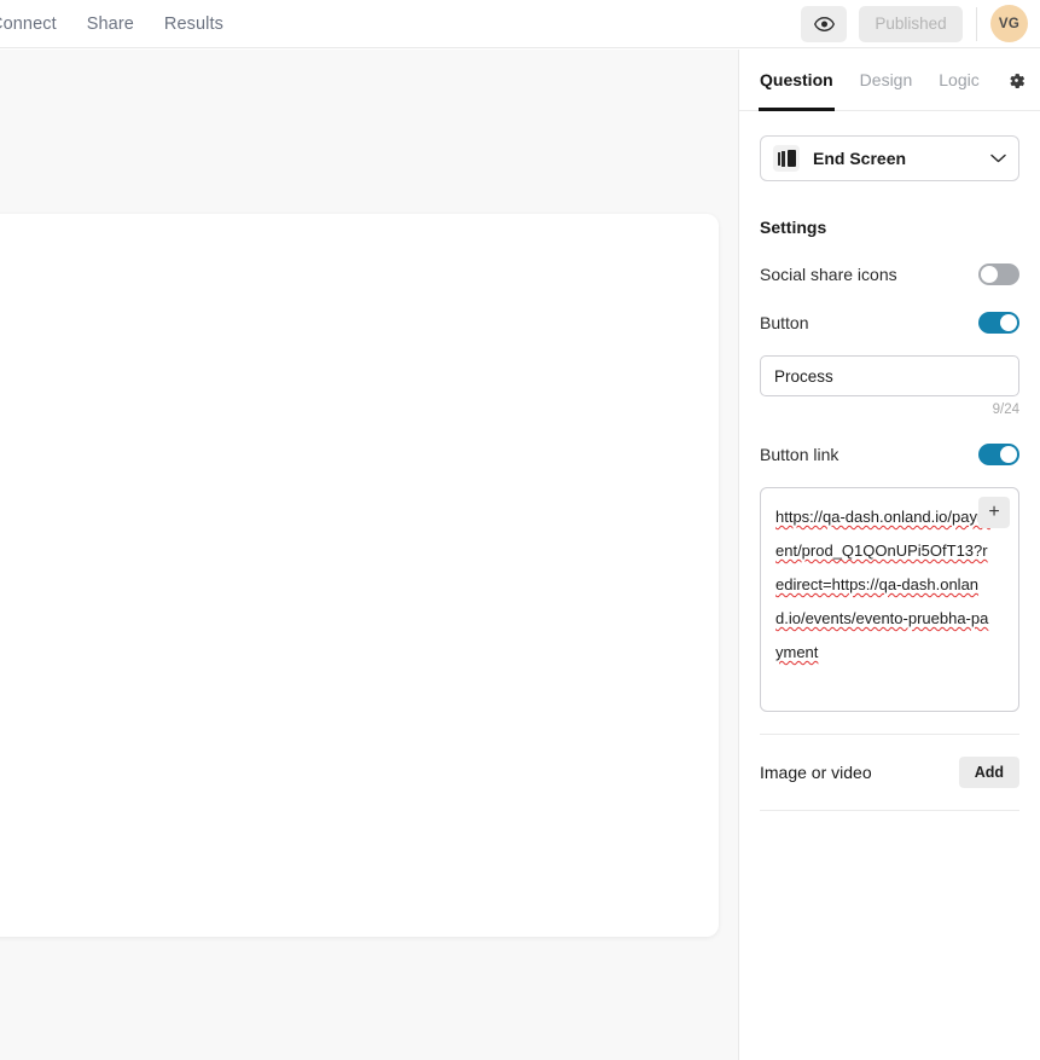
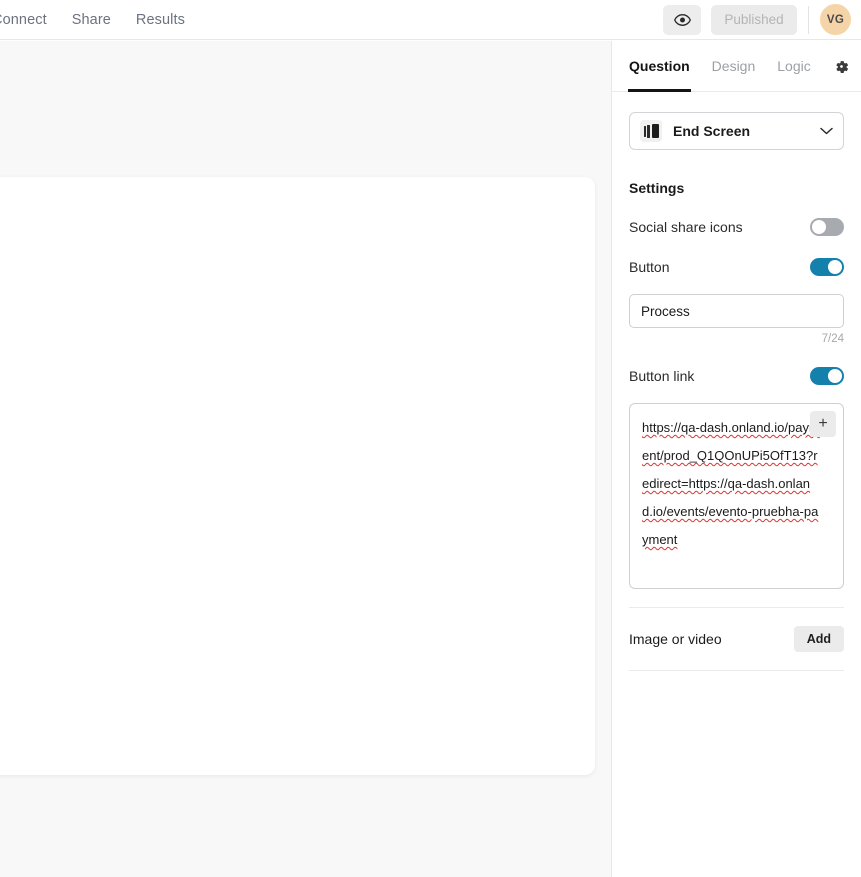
  onnect
  Share
  Results
  Published
  VG
  Question
  Design
  Logic
  End Screen
  Settings
  Social share icons
  Button
  Process
- 9/24
+ 7/24
  Button link
  https://qa-dash.onland.io/payent/prod_Q1QOnUPi5OfT13?redirect=https://qa-dash.onland.io/events/evento-pruebha-payment
  +
  Image or video
  Add
